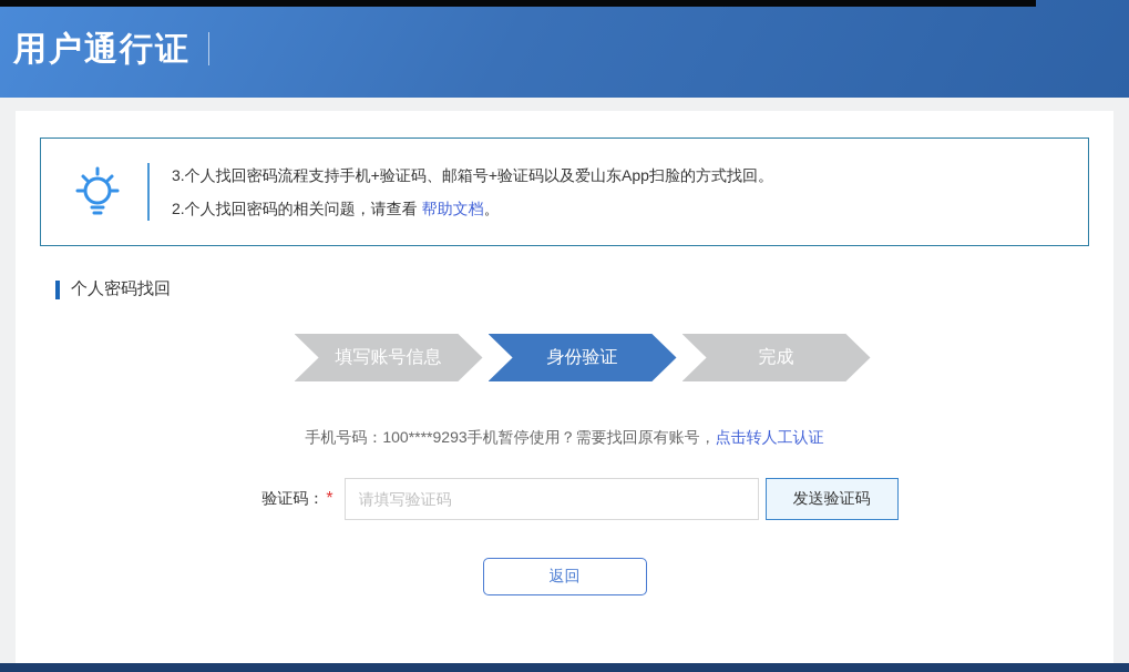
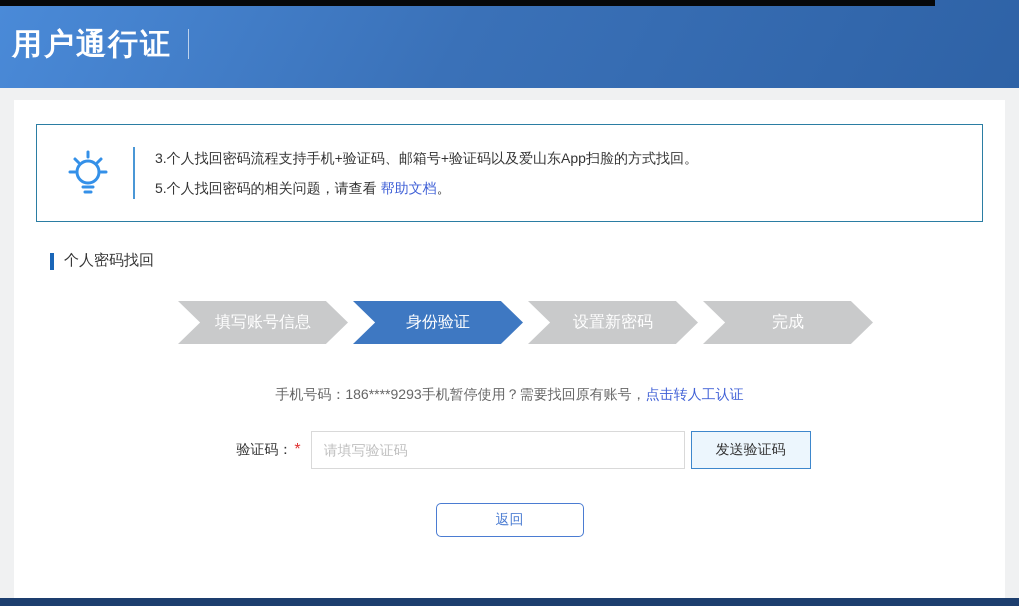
  用户通行证
  3.个人找回密码流程支持手机+验证码、邮箱号+验证码以及爱山东App扫脸的方式找回。
- 2.个人找回密码的相关问题，请查看 帮助文档。
+ 5.个人找回密码的相关问题，请查看 帮助文档。
  个人密码找回
  填写账号信息
  身份验证
+ 设置新密码
  完成
- 手机号码：100****9293手机暂停使用？需要找回原有账号，点击转人工认证
+ 手机号码：186****9293手机暂停使用？需要找回原有账号，点击转人工认证
  验证码：
  *
  请填写验证码
  发送验证码
  返回
